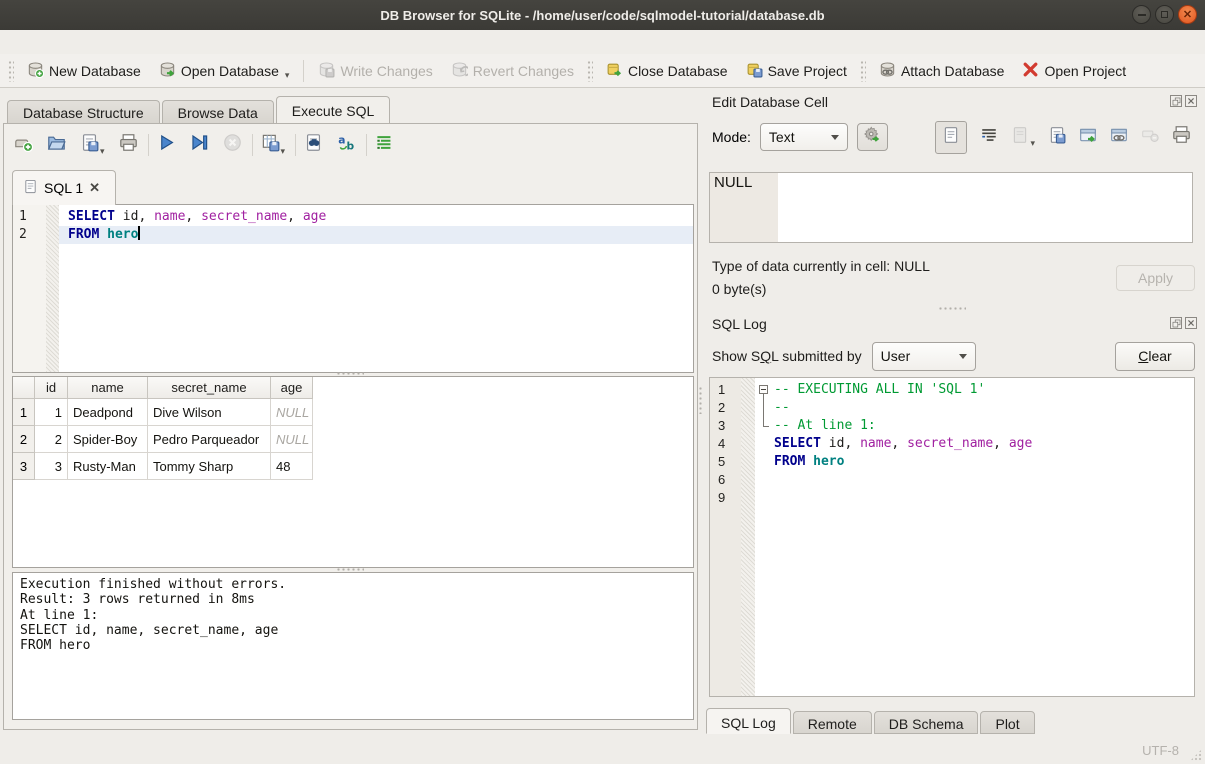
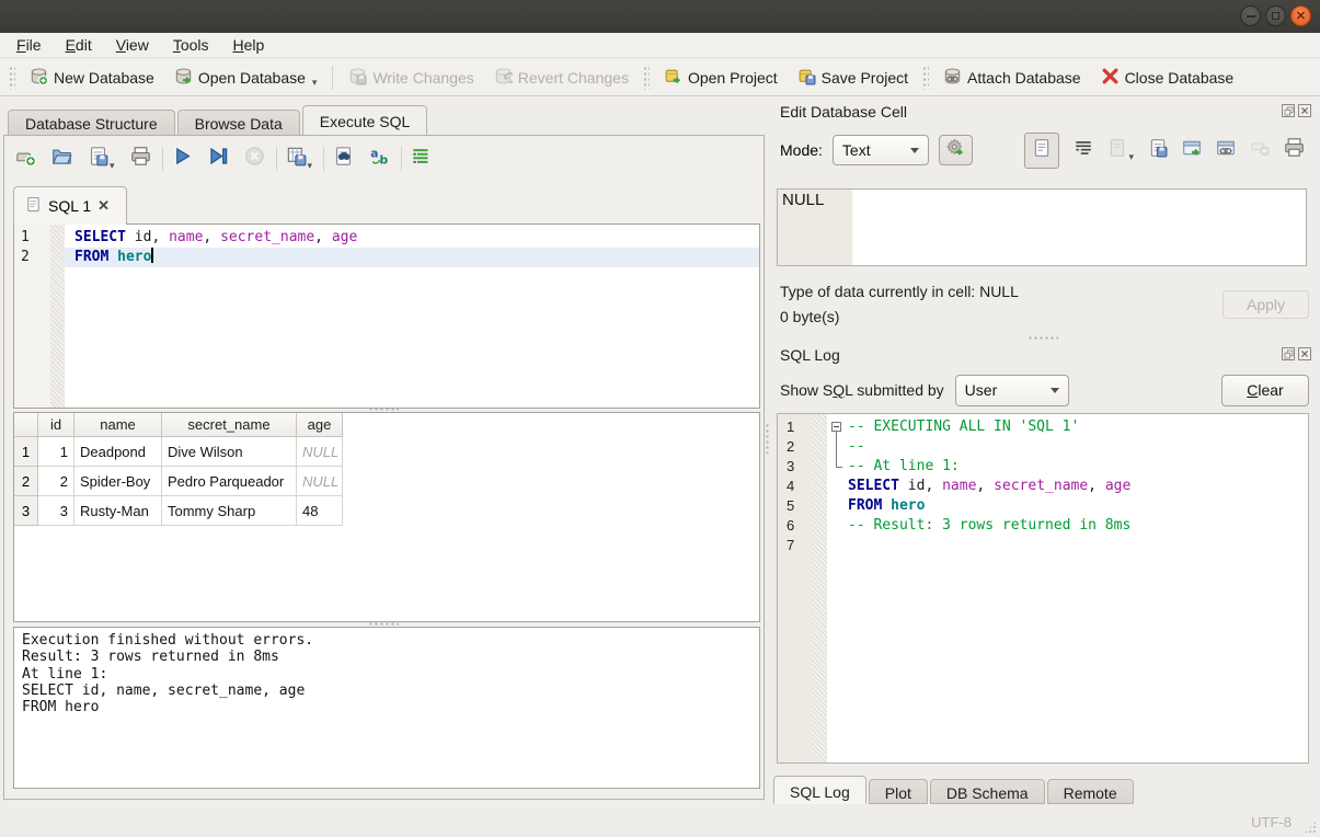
- DB Browser for SQLite - /home/user/code/sqlmodel-tutorial/database.db
  ✕
+ File
+ Edit
+ View
+ Tools
+ Help
  New Database
  Open Database
  ▾
  Write Changes
  Revert Changes
- Close Database
+ Open Project
  Save Project
  Attach Database
- Open Project
+ Close Database
  Database Structure
  Browse Data
  Execute SQL
  ▾
  ▾
  a
  b
  SQL 1
  ✕
  1
  2
  SELECT id, name, secret_name, age
  FROM hero
  id
  name
  secret_name
  age
  1
  1
  Deadpond
  Dive Wilson
  NULL
  2
  2
  Spider-Boy
  Pedro Parqueador
  NULL
  3
  3
  Rusty-Man
  Tommy Sharp
  48
  Execution finished without errors.
  Result: 3 rows returned in 8ms
  At line 1:
  SELECT id, name, secret_name, age
  FROM hero
  Edit Database Cell
  Mode:
  Text
  ▾
  NULL
  Type of data currently in cell: NULL
  0 byte(s)
  Apply
  SQL Log
  Show SQL submitted by
  User
  C
  lear
  1
  2
  3
  4
  5
  6
- 9
+ 7
  -- EXECUTING ALL IN 'SQL 1'
  --
  -- At line 1:
  SELECT id, name, secret_name, age
  FROM hero
+ -- Result: 3 rows returned in 8ms
  SQL Log
- Remote
+ Plot
  DB Schema
- Plot
+ Remote
  UTF-8
